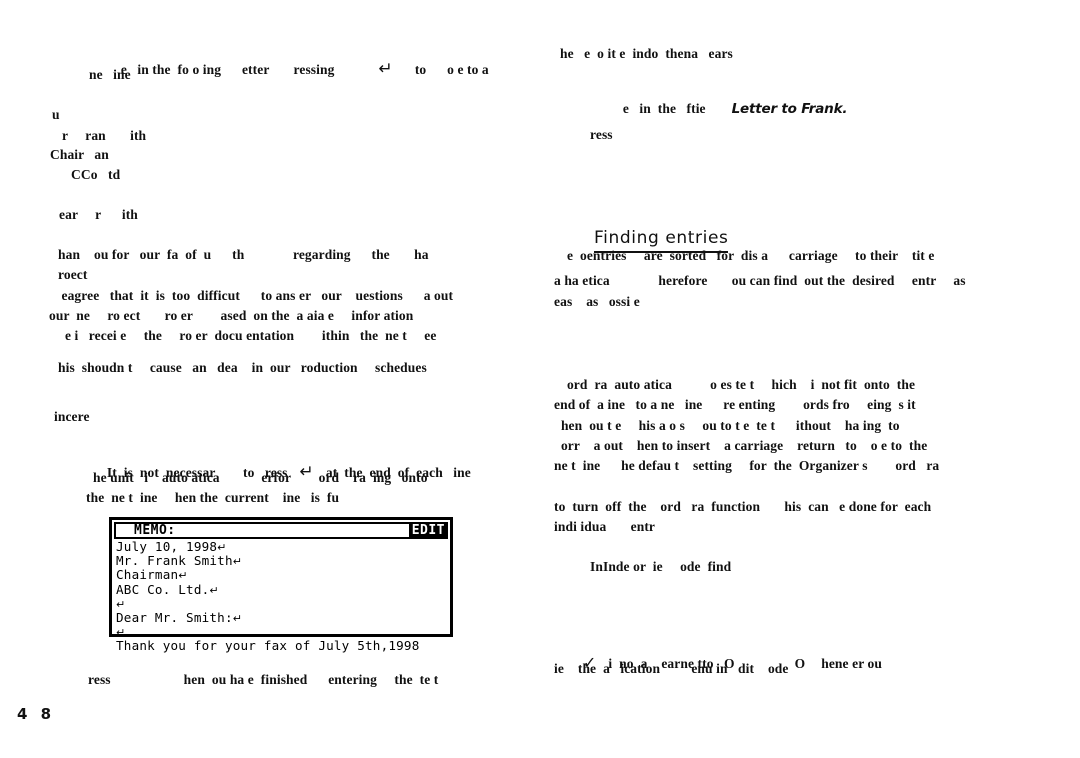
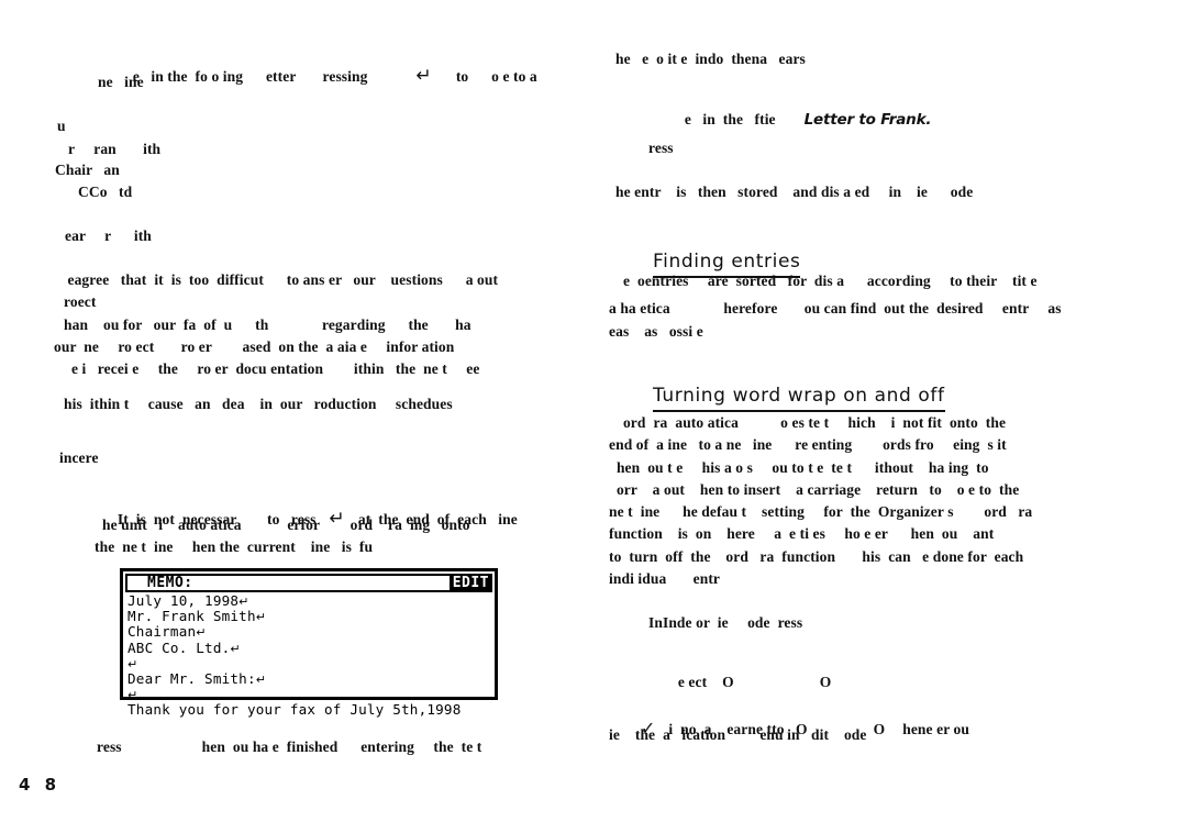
  e in the fo o ing etter ressing ↵ to o e to a
  ne ine
  u
  r ran ith
  Chair an
  CCo td
  ear r ith
- han ou for our fa of u th regarding the ha
+ eagree that it is too difficut to ans er our uestions a out
  roect
- eagree that it is too difficut to ans er our uestions a out
+ han ou for our fa of u th regarding the ha
  our ne ro ect ro er ased on the a aia e infor ation
  e i recei e the ro er docu entation ithin the ne t ee
- his shoudn t cause an dea in our roduction schedues
+ his ithin t cause an dea in our roduction schedues
  incere
  It is not necessar to ress ↵ at the end of each ine
  he unit i auto atica erfor ord ra ing onto
  the ne t ine hen the current ine is fu
  ress hen ou ha e finished entering the te t
  MEMO:
  EDIT
  July 10, 1998↵
  Mr. Frank Smith↵
  Chairman↵
  ABC Co. Ltd.↵
  ↵
  Dear Mr. Smith:↵
  ↵
  Thank you for your fax of July 5th,1998
  he e o it e indo thena ears
  e in the ftie Letter to Frank.
  ress
+ he entr is then stored and dis a ed in ie ode
  Finding entries
- e oentries are sorted for dis a carriage to their tit e
+ e oentries are sorted for dis a according to their tit e
  a ha etica herefore ou can find out the desired entr as
  eas as ossi e
+ Turning word wrap on and off
  ord ra auto atica o es te t hich i not fit onto the
  end of a ine to a ne ine re enting ords fro eing s it
  hen ou t e his a o s ou to t e te t ithout ha ing to
  orr a out hen to insert a carriage return to o e to the
  ne t ine he defau t setting for the Organizer s ord ra
+ function is on here a e ti es ho e er hen ou ant
  to turn off the ord ra function his can e done for each
  indi idua entr
- InInde or ie ode find
+ InInde or ie ode ress
+ e ect O O
  ✓ i no a earne tto O O hene er ou
  ie the a ication enu in dit ode
  4 8
